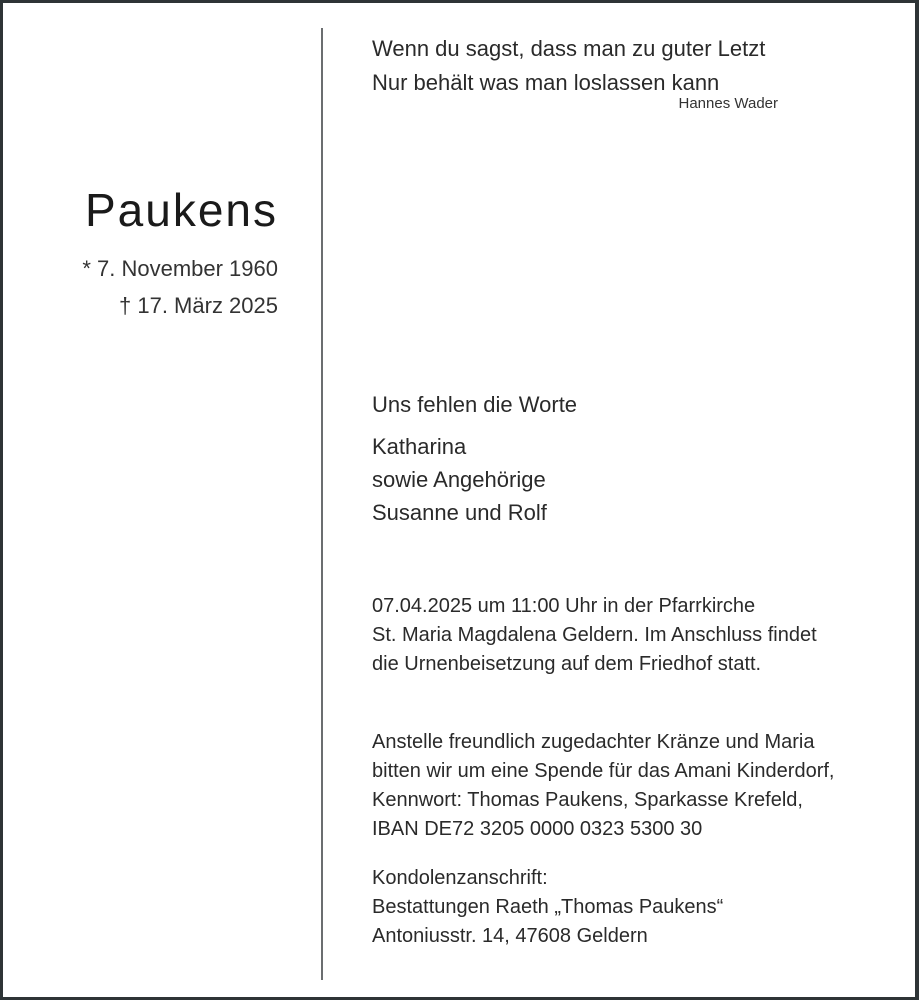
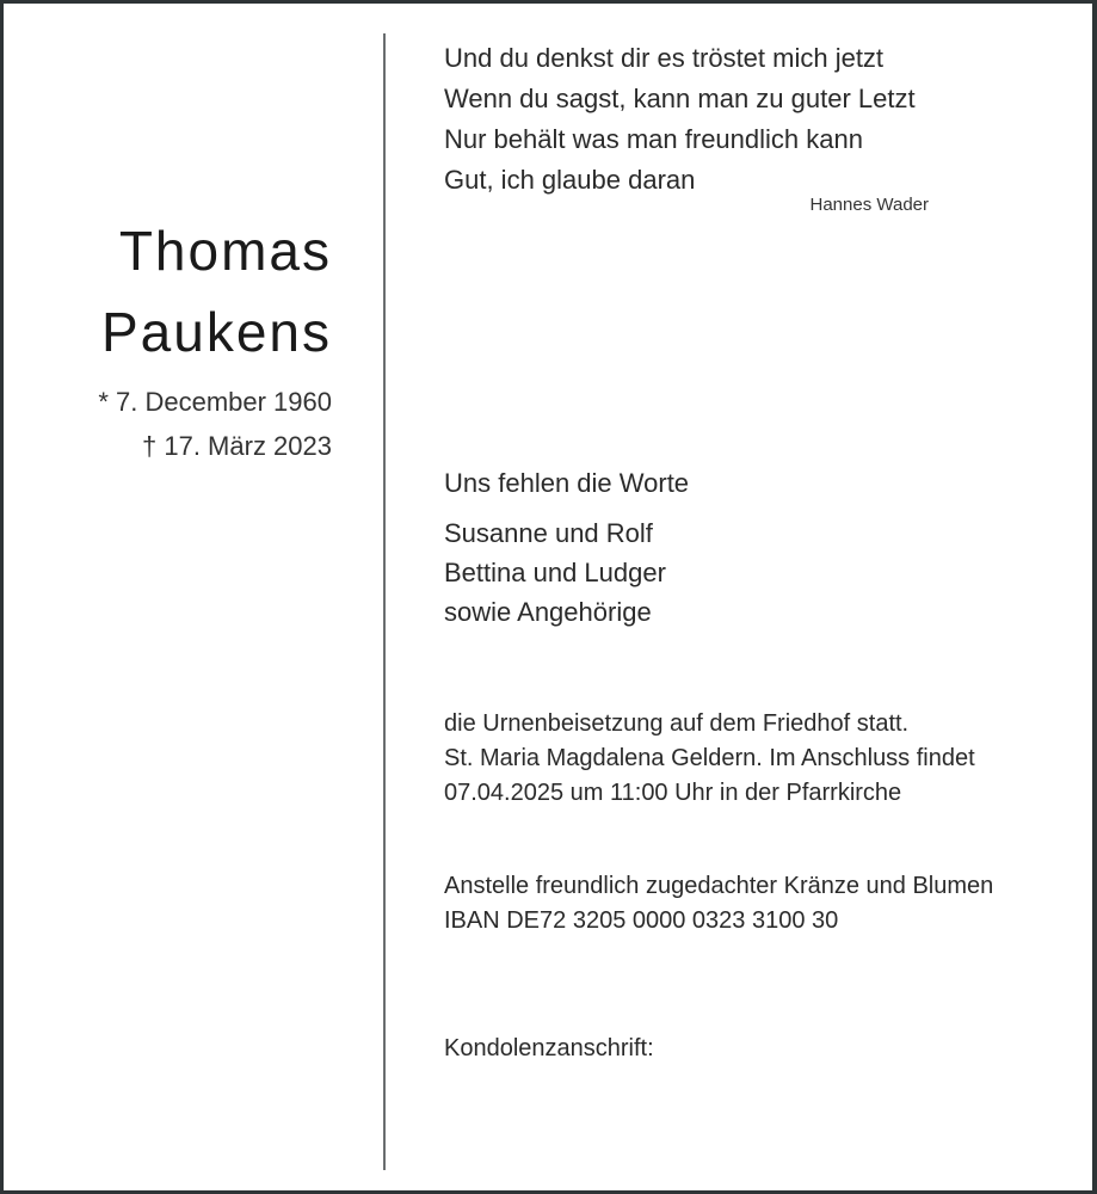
+ Thomas
  Paukens
- * 7. November 1960
+ * 7. December 1960
- † 17. März 2025
+ † 17. März 2023
+ Und du denkst dir es tröstet mich jetzt
- Wenn du sagst, dass man zu guter Letzt
+ Wenn du sagst, kann man zu guter Letzt
- Nur behält was man loslassen kann
+ Nur behält was man freundlich kann
+ Gut, ich glaube daran
  Hannes Wader
  Uns fehlen die Worte
- Katharina
- sowie Angehörige
+ Susanne und Rolf
+ Bettina und Ludger
- Susanne und Rolf
+ sowie Angehörige
- 07.04.2025 um 11:00 Uhr in der Pfarrkirche
+ die Urnenbeisetzung auf dem Friedhof statt.
  St. Maria Magdalena Geldern. Im Anschluss findet
- die Urnenbeisetzung auf dem Friedhof statt.
+ 07.04.2025 um 11:00 Uhr in der Pfarrkirche
- Anstelle freundlich zugedachter Kränze und Maria
+ Anstelle freundlich zugedachter Kränze und Blumen
- bitten wir um eine Spende für das Amani Kinderdorf,
- Kennwort: Thomas Paukens, Sparkasse Krefeld,
- IBAN DE72 3205 0000 0323 5300 30
+ IBAN DE72 3205 0000 0323 3100 30
  Kondolenzanschrift:
- Bestattungen Raeth „Thomas Paukens“
- Antoniusstr. 14, 47608 Geldern
